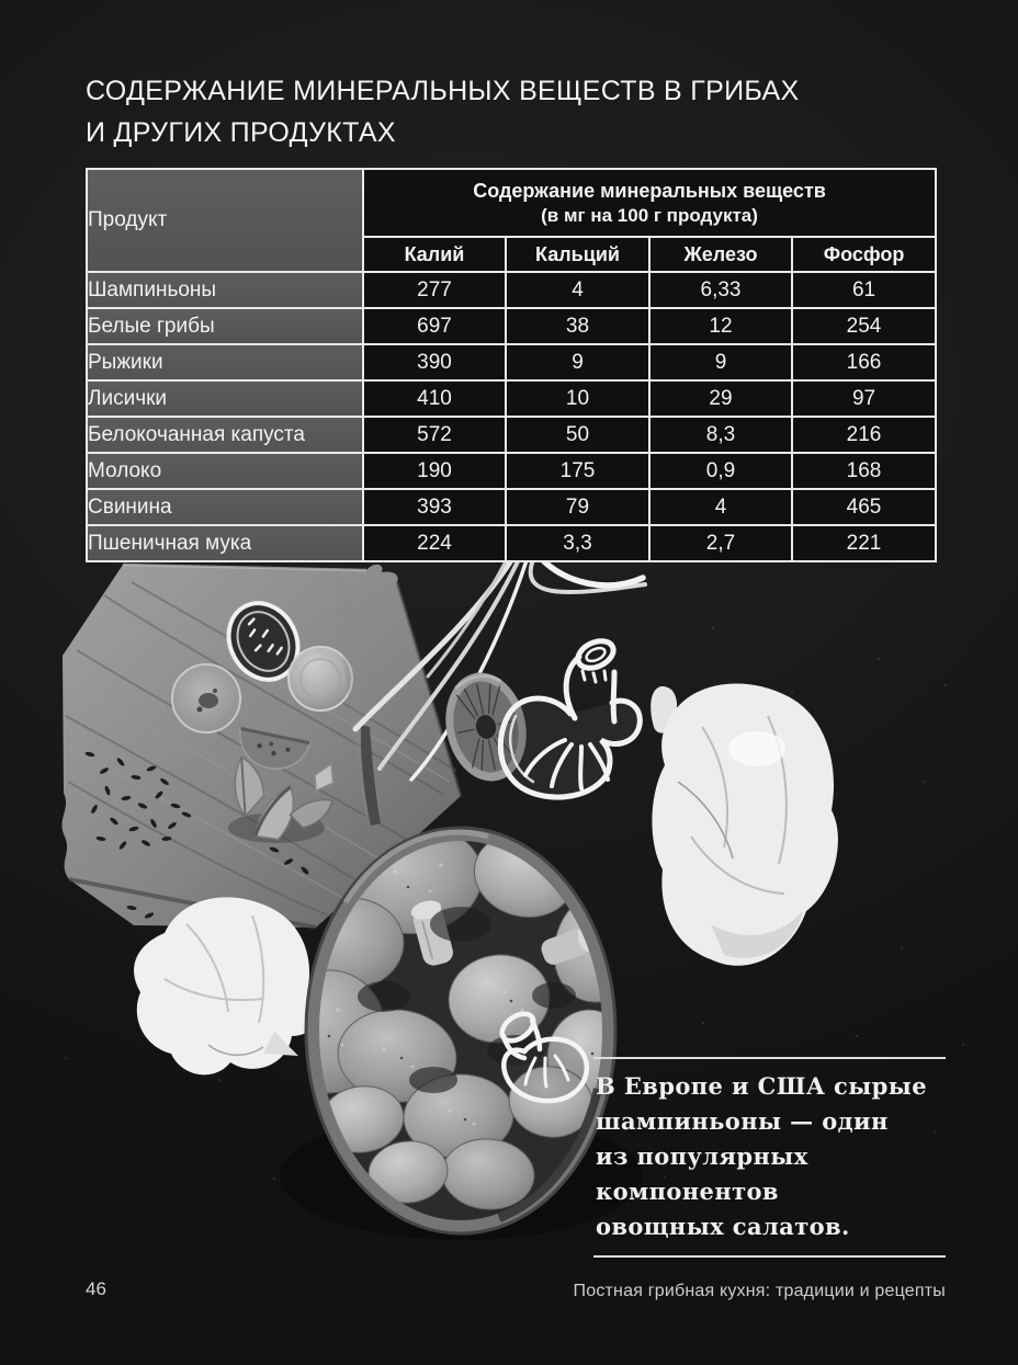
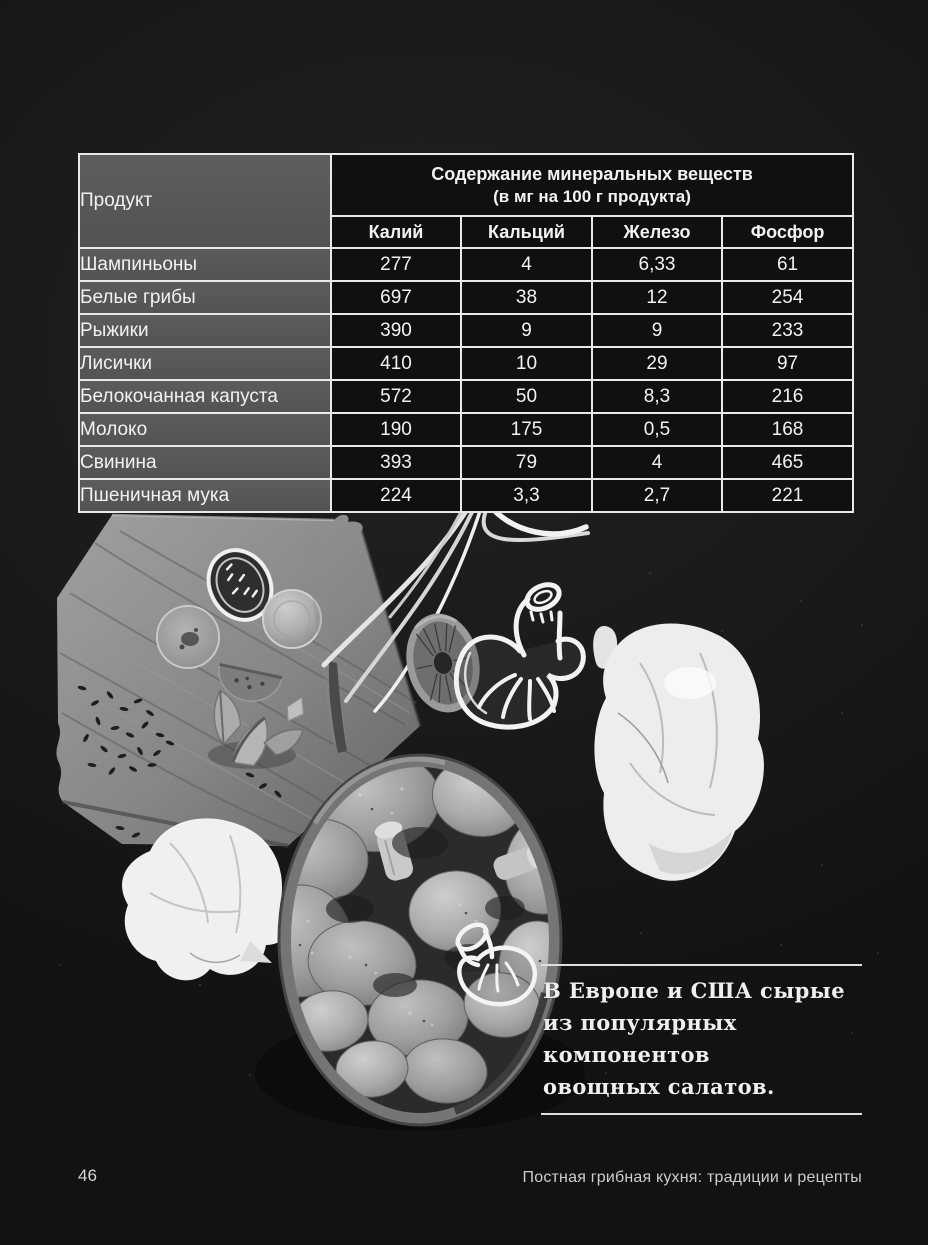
- СОДЕРЖАНИЕ МИНЕРАЛЬНЫХ ВЕЩЕСТВ В ГРИБАХ
- И ДРУГИХ ПРОДУКТАХ
  Продукт	Содержание минеральных веществ (в мг на 100 г продукта)
  Калий	Кальций	Железо	Фосфор
  Шампиньоны	277	4	6,33	61
  Белые грибы	697	38	12	254
- Рыжики	390	9	9	166
+ Рыжики	390	9	9	233
  Лисички	410	10	29	97
  Белокочанная капуста	572	50	8,3	216
- Молоко	190	175	0,9	168
+ Молоко	190	175	0,5	168
  Свинина	393	79	4	465
  Пшеничная мука	224	3,3	2,7	221
  В Европе и США сырые
- шампиньоны — один
  из популярных компонентов
  овощных салатов.
  46
  Постная грибная кухня: традиции и рецепты
